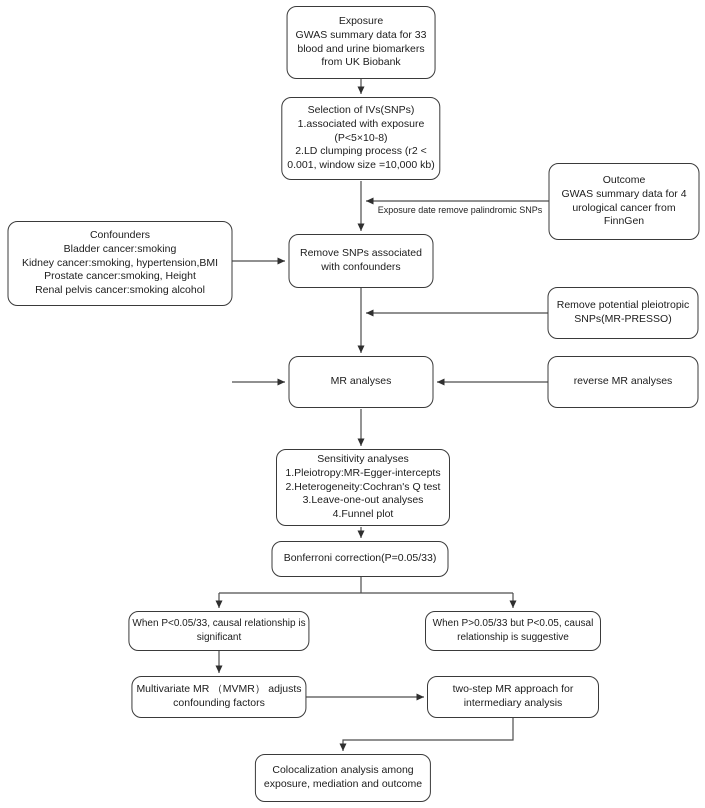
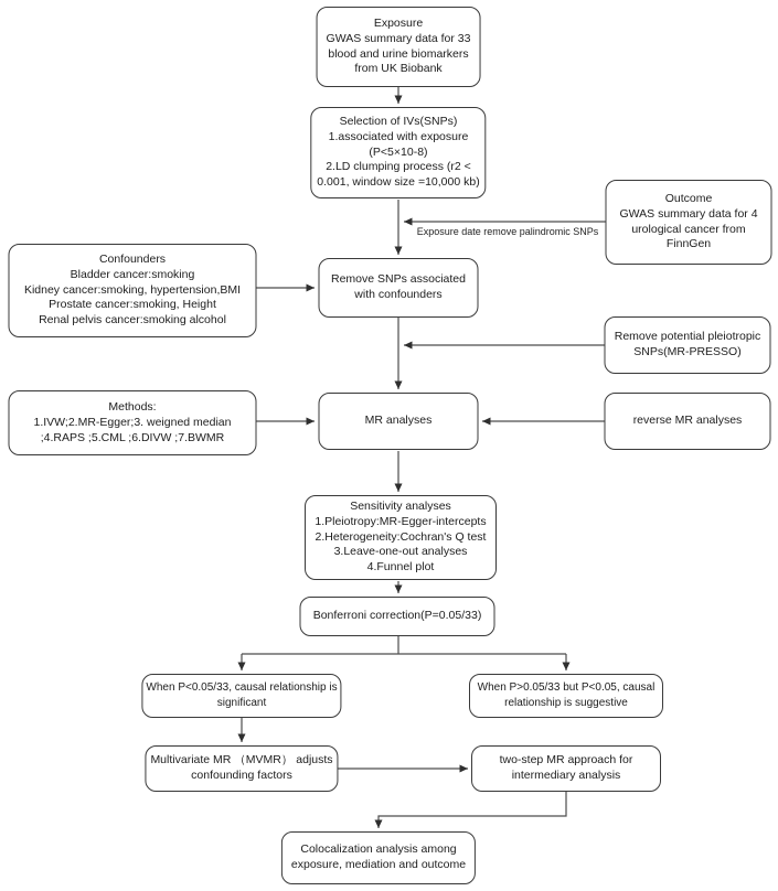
  Exposure date remove palindromic SNPs
  Exposure
  GWAS summary data for 33
  blood and urine biomarkers
  from UK Biobank
  Selection of IVs(SNPs)
  1.associated with exposure
  (P<5×10-8)
  2.LD clumping process (r2 <
  0.001, window size =10,000 kb)
  Outcome
  GWAS summary data for 4
  urological cancer from
  FinnGen
  Confounders
  Bladder cancer:smoking
  Kidney cancer:smoking, hypertension,BMI
  Prostate cancer:smoking, Height
  Renal pelvis cancer:smoking alcohol
  Remove SNPs associated
  with confounders
  Remove potential pleiotropic
  SNPs(MR-PRESSO)
+ Methods:
+ 1.IVW;2.MR-Egger;3. weigned median
+ ;4.RAPS ;5.CML ;6.DIVW ;7.BWMR
  MR analyses
  reverse MR analyses
  Sensitivity analyses
  1.Pleiotropy:MR-Egger-intercepts
  2.Heterogeneity:Cochran's Q test
  3.Leave-one-out analyses
  4.Funnel plot
  Bonferroni correction(P=0.05/33)
  When P<0.05/33, causal relationship is
  significant
  When P>0.05/33 but P<0.05, causal
  relationship is suggestive
  Multivariate MR （MVMR） adjusts
  confounding factors
  two-step MR approach for
  intermediary analysis
  Colocalization analysis among
  exposure, mediation and outcome
